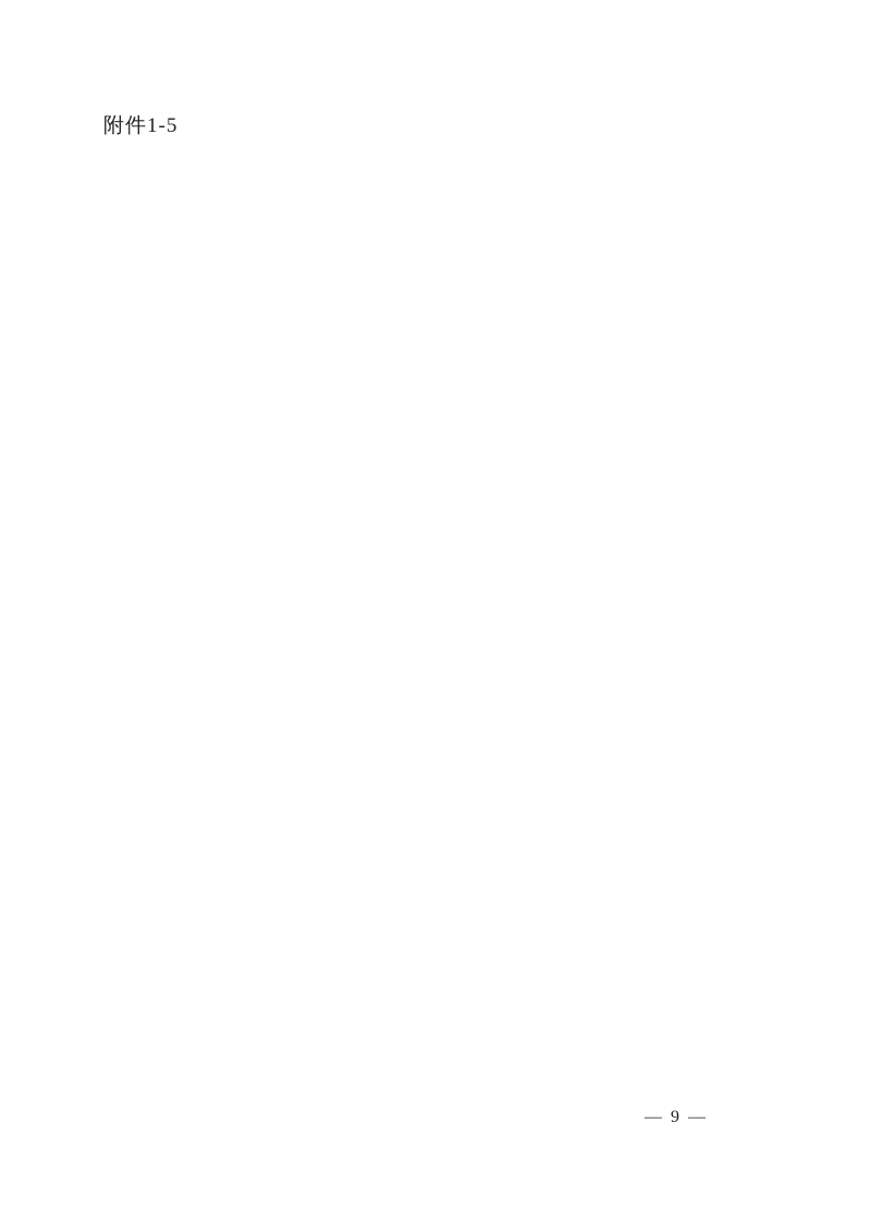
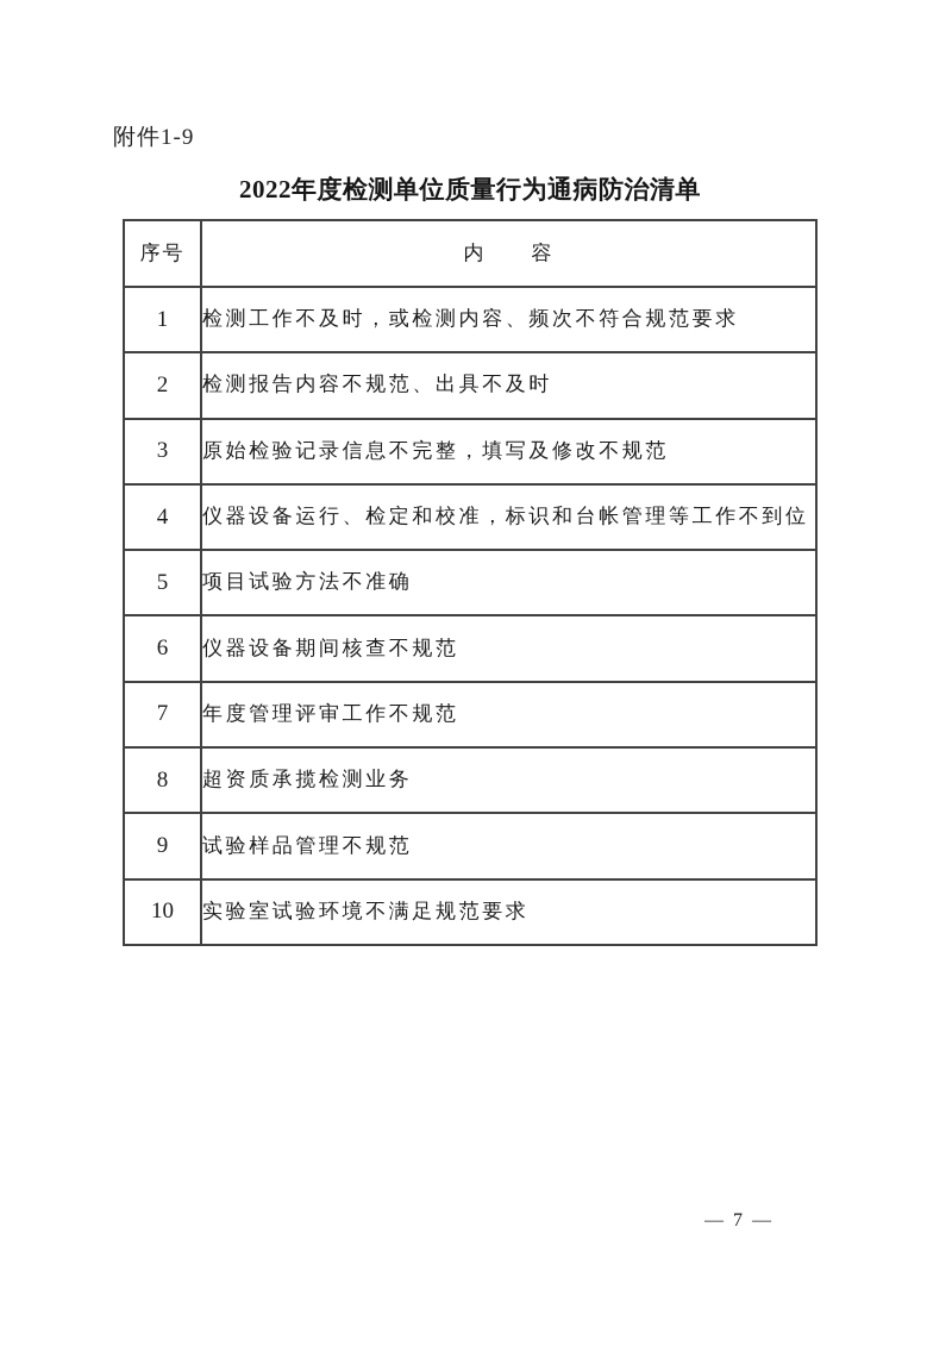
- 附件1-5
+ 附件1-9
+ 2022年度检测单位质量行为通病防治清单
+ 序号	内 容
+ 1	检测工作不及时，或检测内容、频次不符合规范要求
+ 2	检测报告内容不规范、出具不及时
+ 3	原始检验记录信息不完整，填写及修改不规范
+ 4	仪器设备运行、检定和校准，标识和台帐管理等工作不到位
+ 5	项目试验方法不准确
+ 6	仪器设备期间核查不规范
+ 7	年度管理评审工作不规范
+ 8	超资质承揽检测业务
+ 9	试验样品管理不规范
+ 10	实验室试验环境不满足规范要求
- — 9 —
+ — 7 —
